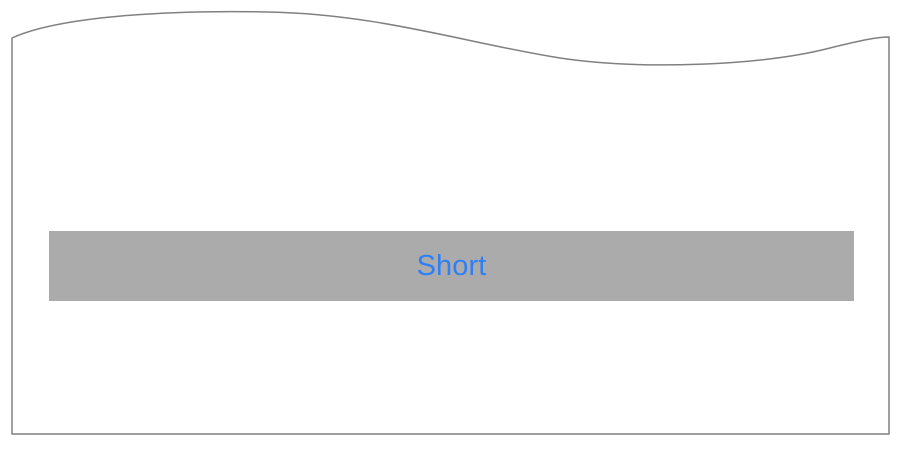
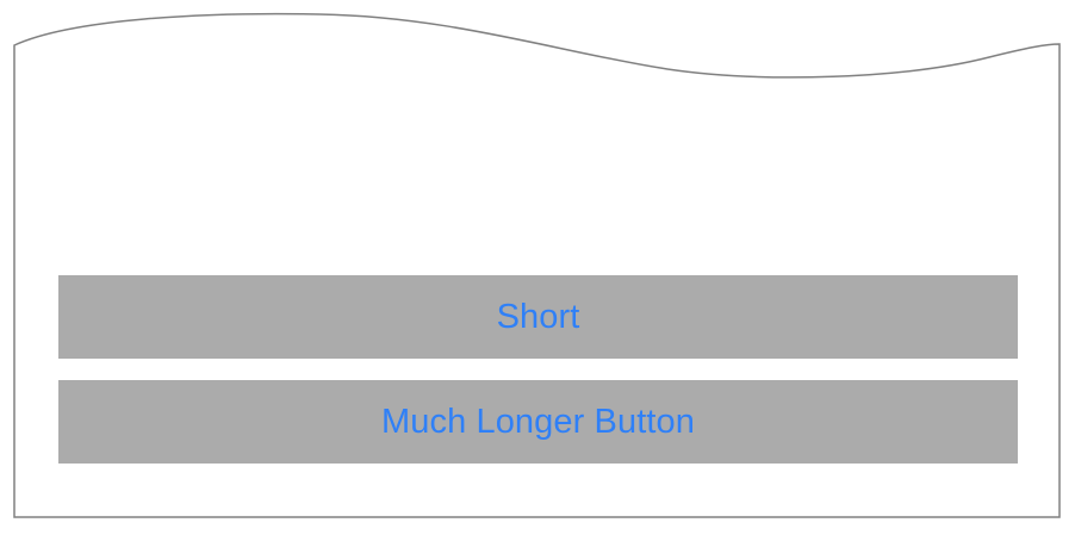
  Short
+ Much Longer Button
